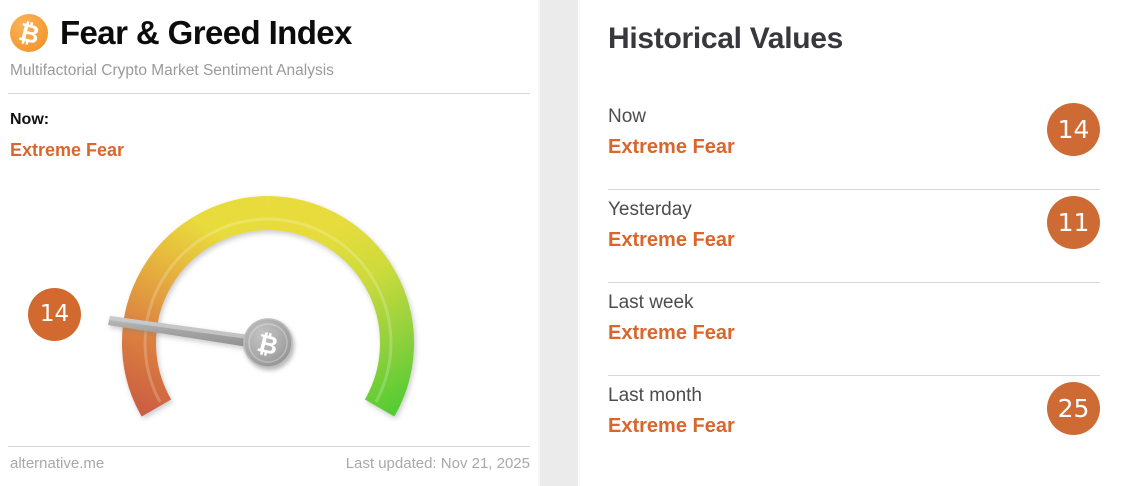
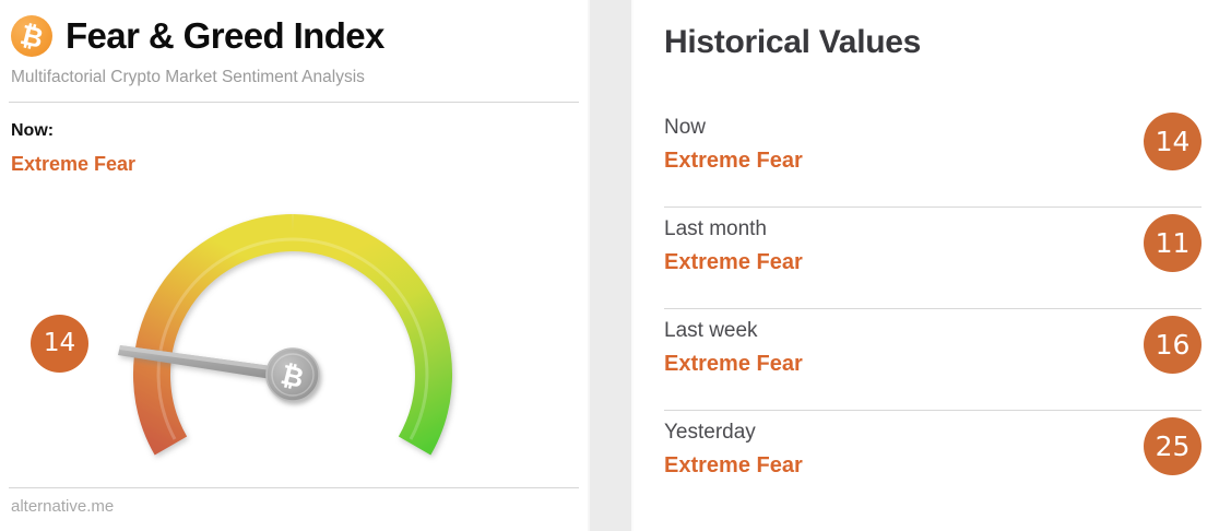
  Fear & Greed Index
  Multifactorial Crypto Market Sentiment Analysis
  Now:
  Extreme Fear
  14
  alternative.me
- Last updated: Nov 21, 2025
  Historical Values
  Now
  Extreme Fear
  14
- Yesterday
+ Last month
  Extreme Fear
  11
  Last week
  Extreme Fear
+ 16
- Last month
+ Yesterday
  Extreme Fear
  25
